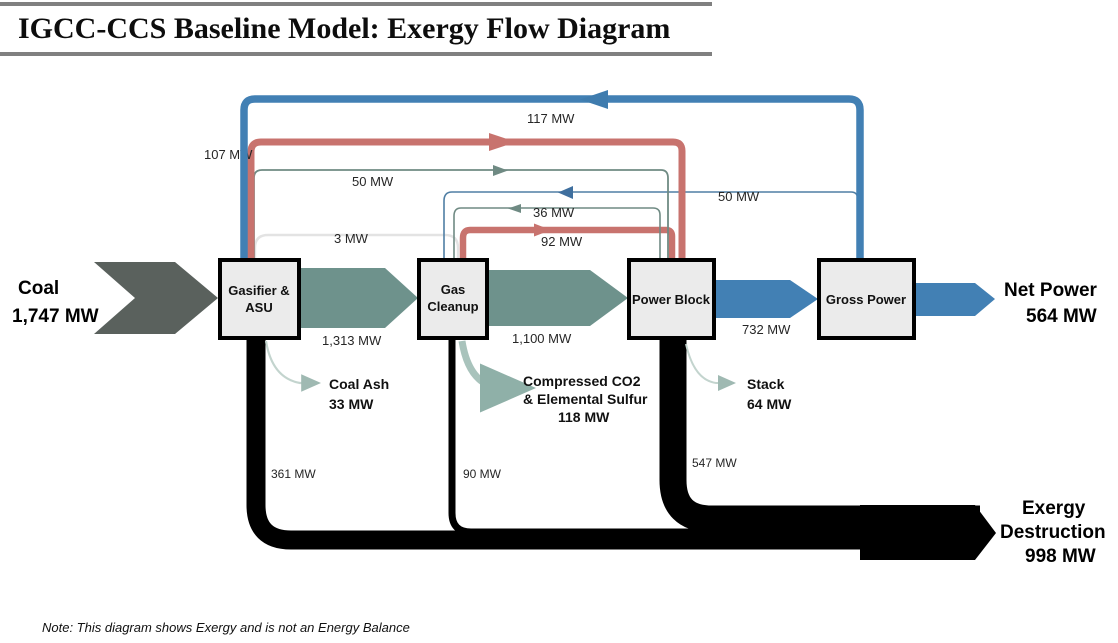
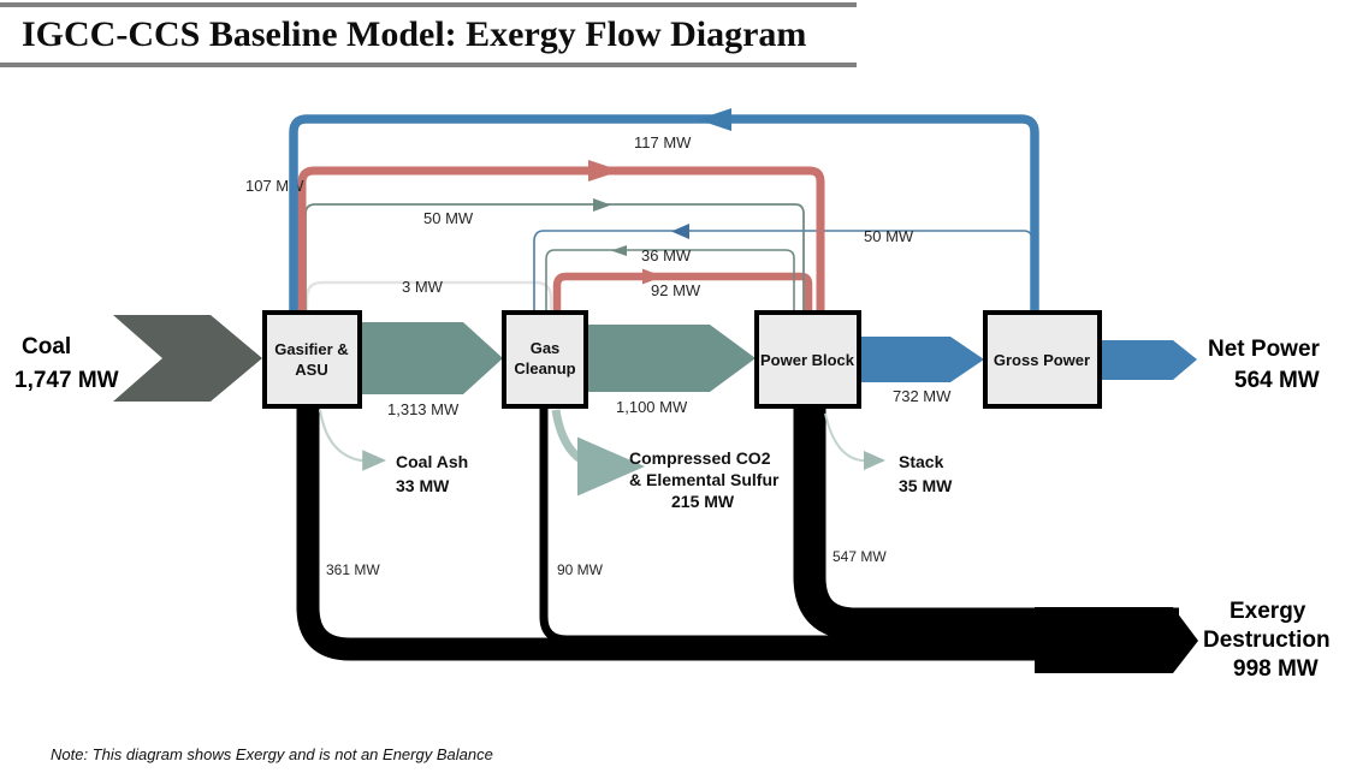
  IGCC-CCS Baseline Model: Exergy Flow Diagram
  3 MW
  92 MW
  36 MW
  50 MW
  50 MW
  107 M
  117 MW
  Coal
  1,747 MW
  1,313 MW
  1,100 MW
  732 MW
  Net Power
  564 MW
  361 MW
  90 MW
  547 MW
  Exergy
  Destruction
  998 MW
  Coal Ash
  33 MW
  Compressed CO2
  & Elemental Sulfur
- 118 MW
+ 215 MW
  Stack
- 64 MW
+ 35 MW
  Gasifier &
  ASU
  Gas
  Cleanup
  Power Block
  Gross Power
  Note: This diagram shows Exergy and is not an Energy Balance
